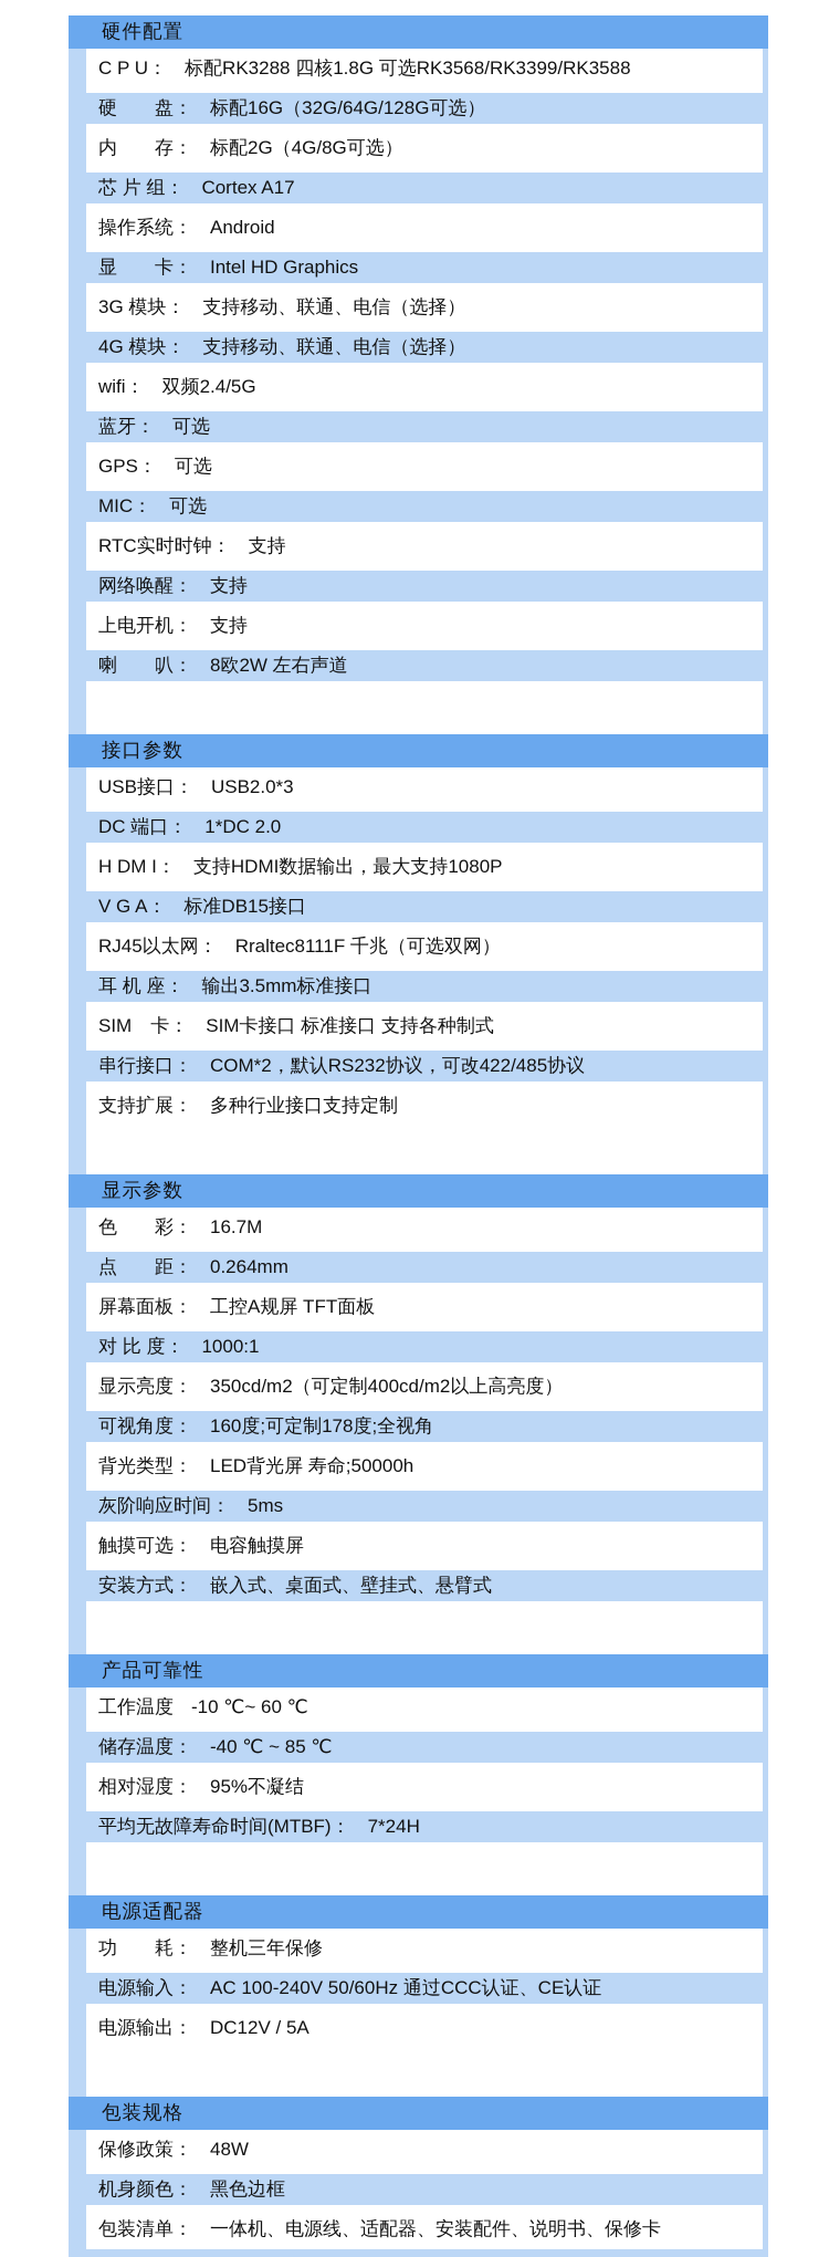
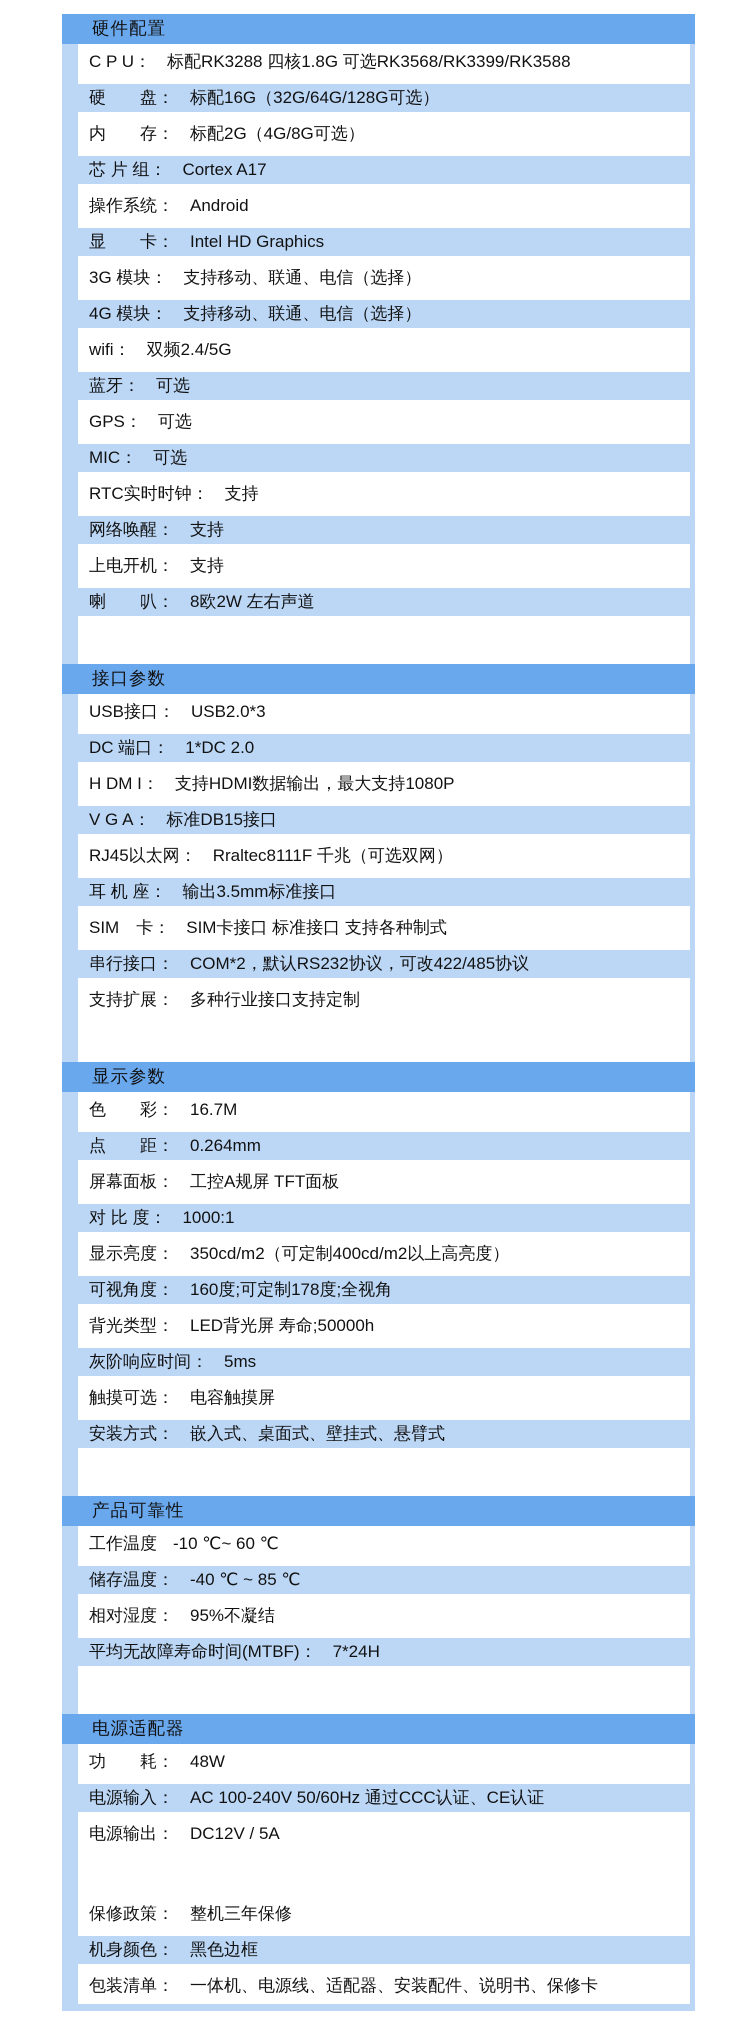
  硬件配置
  C P U：
  标配RK3288 四核1.8G 可选RK3568/RK3399/RK3588
  硬 盘：
  标配16G（32G/64G/128G可选）
  内 存：
  标配2G（4G/8G可选）
  芯 片 组：
  Cortex A17
  操作系统：
  Android
  显 卡：
  Intel HD Graphics
  3G 模块：
  支持移动、联通、电信（选择）
  4G 模块：
  支持移动、联通、电信（选择）
  wifi：
  双频2.4/5G
  蓝牙：
  可选
  GPS：
  可选
  MIC：
  可选
  RTC实时时钟：
  支持
  网络唤醒：
  支持
  上电开机：
  支持
  喇 叭：
  8欧2W 左右声道
  接口参数
  USB接口：
  USB2.0*3
  DC 端口：
  1*DC 2.0
  H DM I：
  支持HDMI数据输出，最大支持1080P
  V G A：
  标准DB15接口
  RJ45以太网：
  Rraltec8111F 千兆（可选双网）
  耳 机 座：
  输出3.5mm标准接口
  SIM 卡：
  SIM卡接口 标准接口 支持各种制式
  串行接口：
  COM*2，默认RS232协议，可改422/485协议
  支持扩展：
  多种行业接口支持定制
  显示参数
  色 彩：
  16.7M
  点 距：
  0.264mm
  屏幕面板：
  工控A规屏 TFT面板
  对 比 度：
  1000:1
  显示亮度：
  350cd/m2（可定制400cd/m2以上高亮度）
  可视角度：
  160度;可定制178度;全视角
  背光类型：
  LED背光屏 寿命;50000h
  灰阶响应时间：
  5ms
  触摸可选：
  电容触摸屏
  安装方式：
  嵌入式、桌面式、壁挂式、悬臂式
  产品可靠性
  工作温度
  -10 ℃~ 60 ℃
  储存温度：
  -40 ℃ ~ 85 ℃
  相对湿度：
  95%不凝结
  平均无故障寿命时间(MTBF)：
  7*24H
  电源适配器
  功 耗：
- 整机三年保修
+ 48W
  电源输入：
  AC 100-240V 50/60Hz 通过CCC认证、CE认证
  电源输出：
  DC12V / 5A
- 包装规格
  保修政策：
- 48W
+ 整机三年保修
  机身颜色：
  黑色边框
  包装清单：
  一体机、电源线、适配器、安装配件、说明书、保修卡
